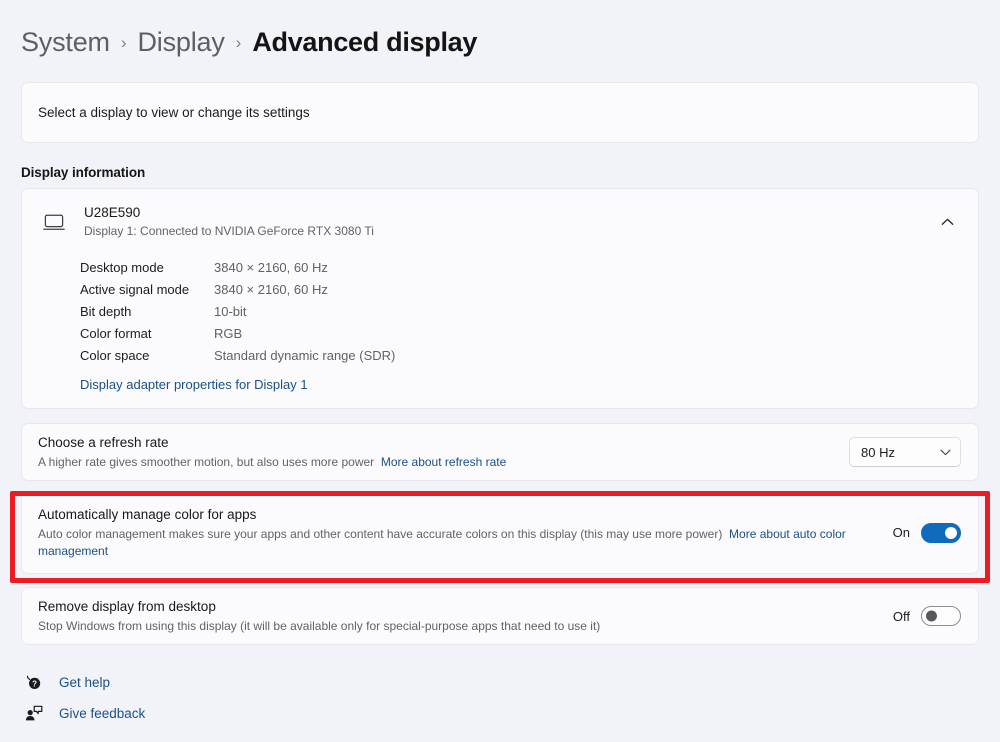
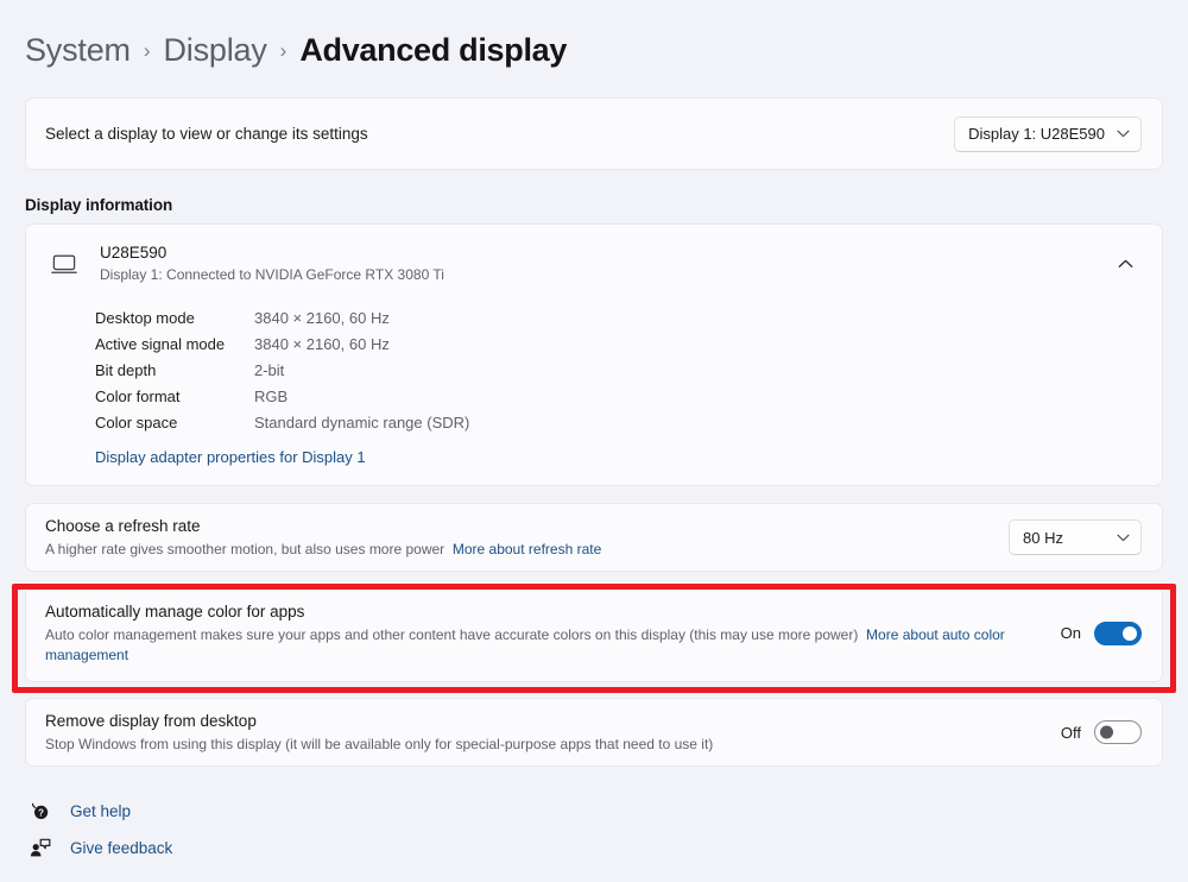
  System
  ›
  Display
  ›
  Advanced display
  Select a display to view or change its settings
+ Display 1: U28E590
  Display information
  U28E590
  Display 1: Connected to NVIDIA GeForce RTX 3080 Ti
  Desktop mode
  3840 × 2160, 60 Hz
  Active signal mode
  3840 × 2160, 60 Hz
  Bit depth
- 10-bit
+ 2-bit
  Color format
  RGB
  Color space
  Standard dynamic range (SDR)
  Display adapter properties for Display 1
  Choose a refresh rate
  A higher rate gives smoother motion, but also uses more power More about refresh rate
  80 Hz
  Automatically manage color for apps
  Auto color management makes sure your apps and other content have accurate colors on this display (this may use more power) More about auto color management
  On
  Remove display from desktop
  Stop Windows from using this display (it will be available only for special-purpose apps that need to use it)
  Off
  ?
  Get help
  Give feedback
